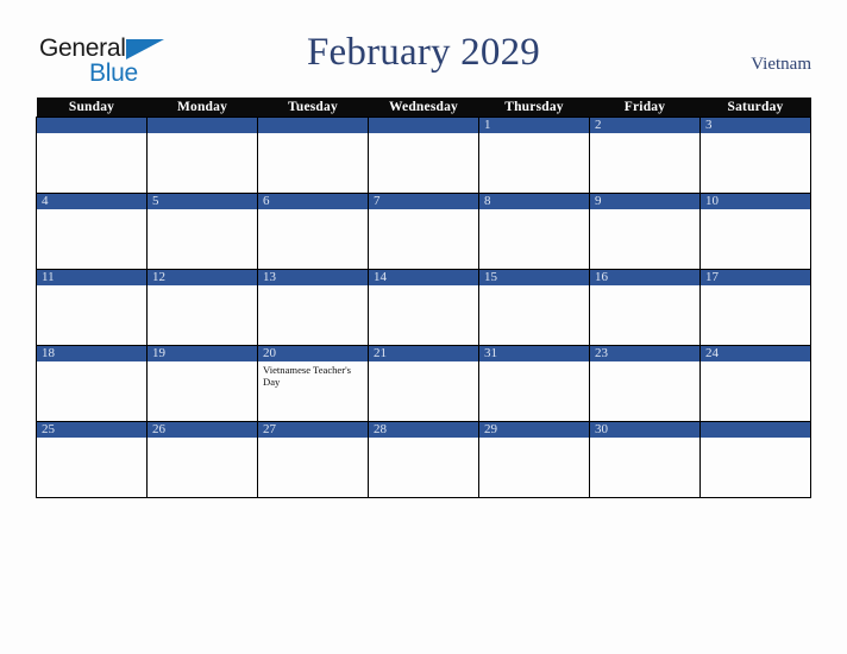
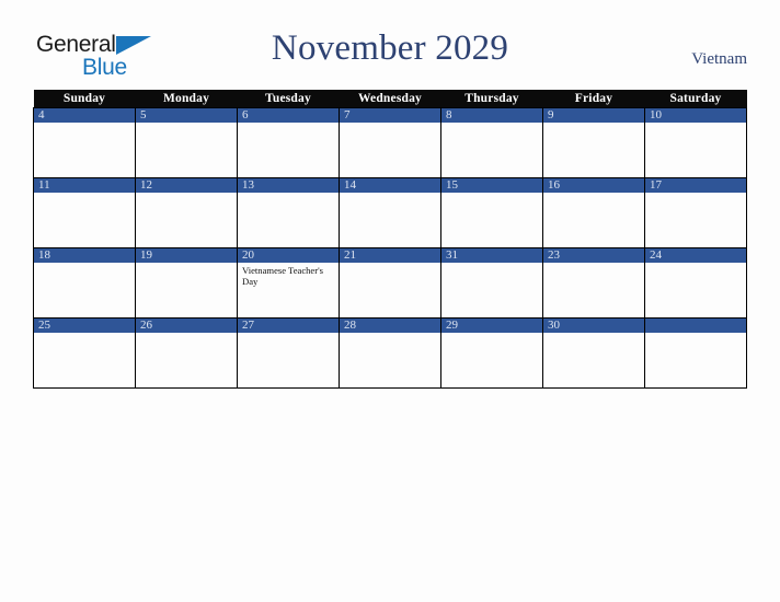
  General
  Blue
- February 2029
+ November 2029
  Vietnam
  Sunday	Monday	Tuesday	Wednesday	Thursday	Friday	Saturday
- 				1	2	3
  4	5	6	7	8	9	10
  11	12	13	14	15	16	17
  18	19	20Vietnamese Teacher's Day	21	31	23	24
  25	26	27	28	29	30
